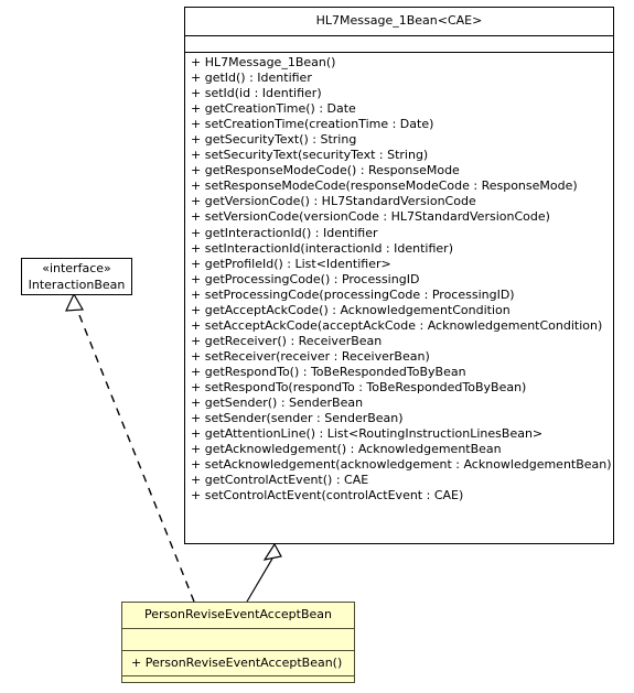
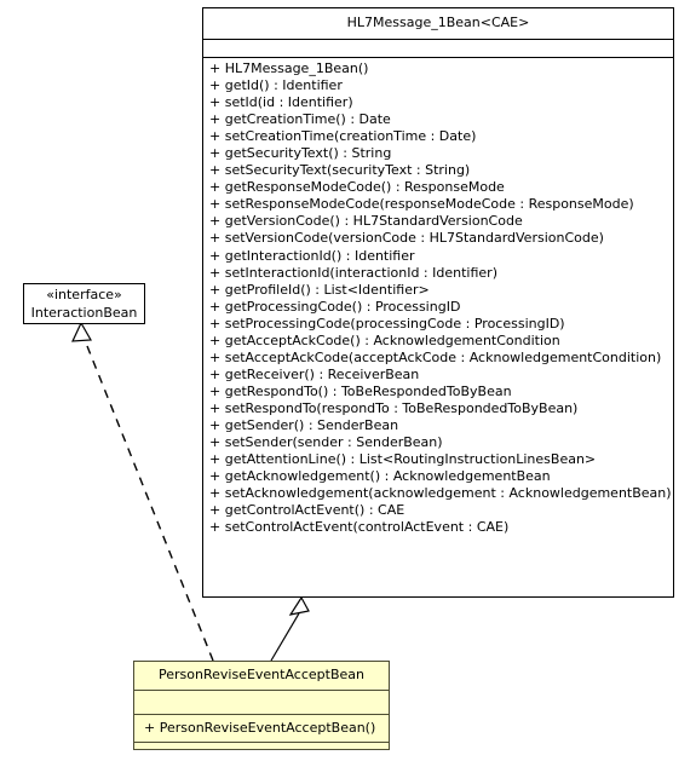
  HL7Message_1Bean<CAE>
  + HL7Message_1Bean()
  + getId() : Identifier
  + setId(id : Identifier)
  + getCreationTime() : Date
  + setCreationTime(creationTime : Date)
  + getSecurityText() : String
  + setSecurityText(securityText : String)
  + getResponseModeCode() : ResponseMode
  + setResponseModeCode(responseModeCode : ResponseMode)
  + getVersionCode() : HL7StandardVersionCode
  + setVersionCode(versionCode : HL7StandardVersionCode)
  + getInteractionId() : Identifier
  + setInteractionId(interactionId : Identifier)
  + getProfileId() : List<Identifier>
  + getProcessingCode() : ProcessingID
  + setProcessingCode(processingCode : ProcessingID)
  + getAcceptAckCode() : AcknowledgementCondition
  + setAcceptAckCode(acceptAckCode : AcknowledgementCondition)
  + getReceiver() : ReceiverBean
- + setReceiver(receiver : ReceiverBean)
  + getRespondTo() : ToBeRespondedToByBean
  + setRespondTo(respondTo : ToBeRespondedToByBean)
  + getSender() : SenderBean
  + setSender(sender : SenderBean)
  + getAttentionLine() : List<RoutingInstructionLinesBean>
  + getAcknowledgement() : AcknowledgementBean
  + setAcknowledgement(acknowledgement : AcknowledgementBean)
  + getControlActEvent() : CAE
  + setControlActEvent(controlActEvent : CAE)
  «interface»
  InteractionBean
  PersonReviseEventAcceptBean
  + PersonReviseEventAcceptBean()
